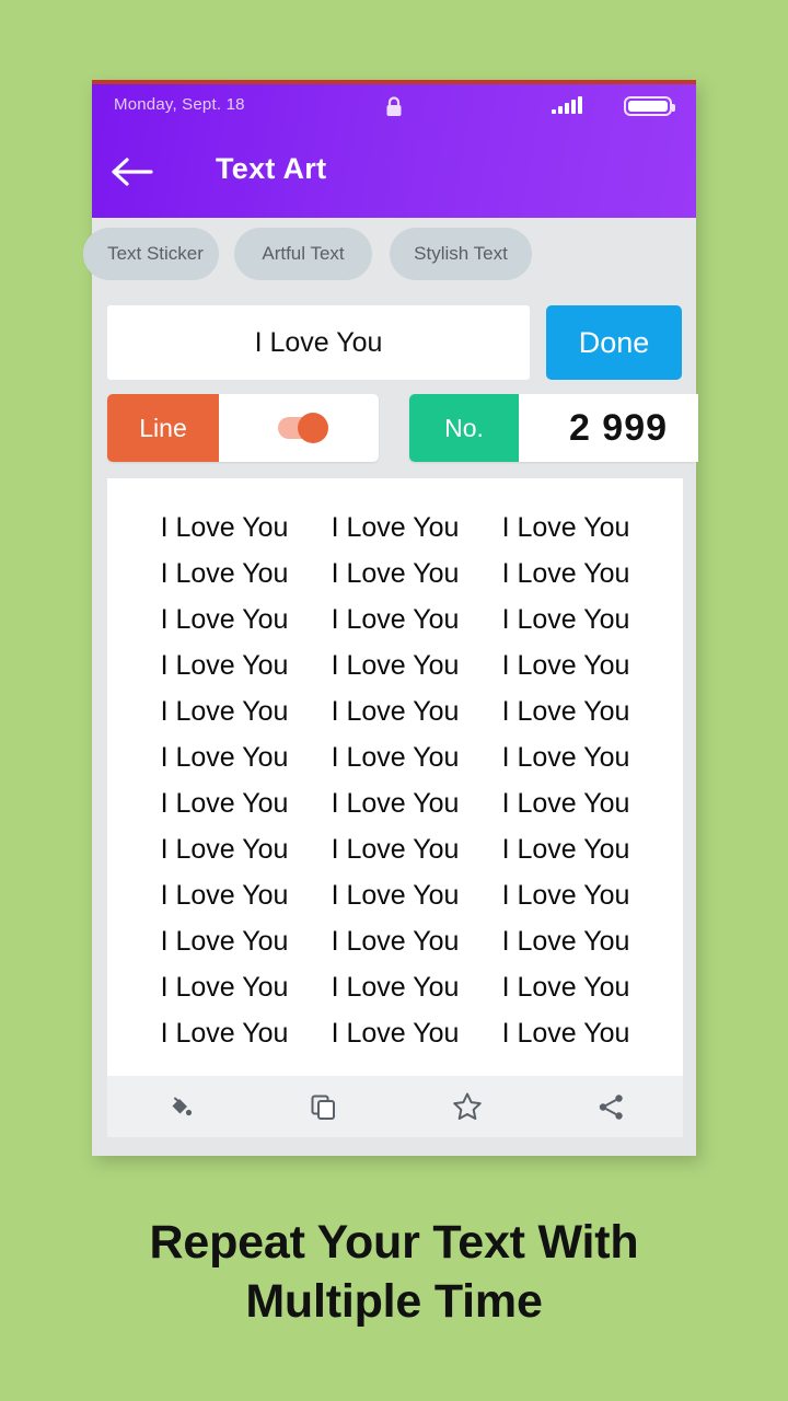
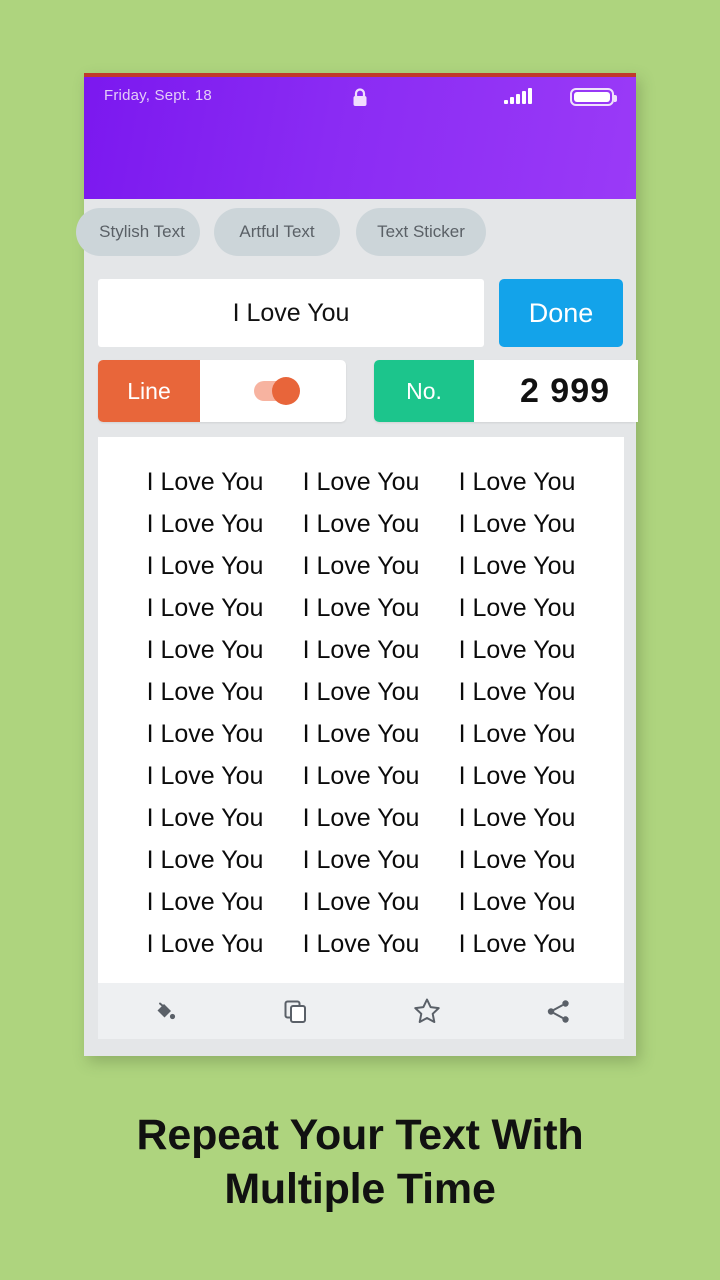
- Monday, Sept. 18
+ Friday, Sept. 18
- Text Art
- Text Sticker
+ Stylish Text
  Artful Text
- Stylish Text
+ Text Sticker
  I Love You
  Done
  Line
  No.
  2 999
  I Love You
  I Love You
  I Love You
  I Love You
  I Love You
  I Love You
  I Love You
  I Love You
  I Love You
  I Love You
  I Love You
  I Love You
  I Love You
  I Love You
  I Love You
  I Love You
  I Love You
  I Love You
  I Love You
  I Love You
  I Love You
  I Love You
  I Love You
  I Love You
  I Love You
  I Love You
  I Love You
  I Love You
  I Love You
  I Love You
  I Love You
  I Love You
  I Love You
  I Love You
  I Love You
  I Love You
  Repeat Your Text With
  Multiple Time
